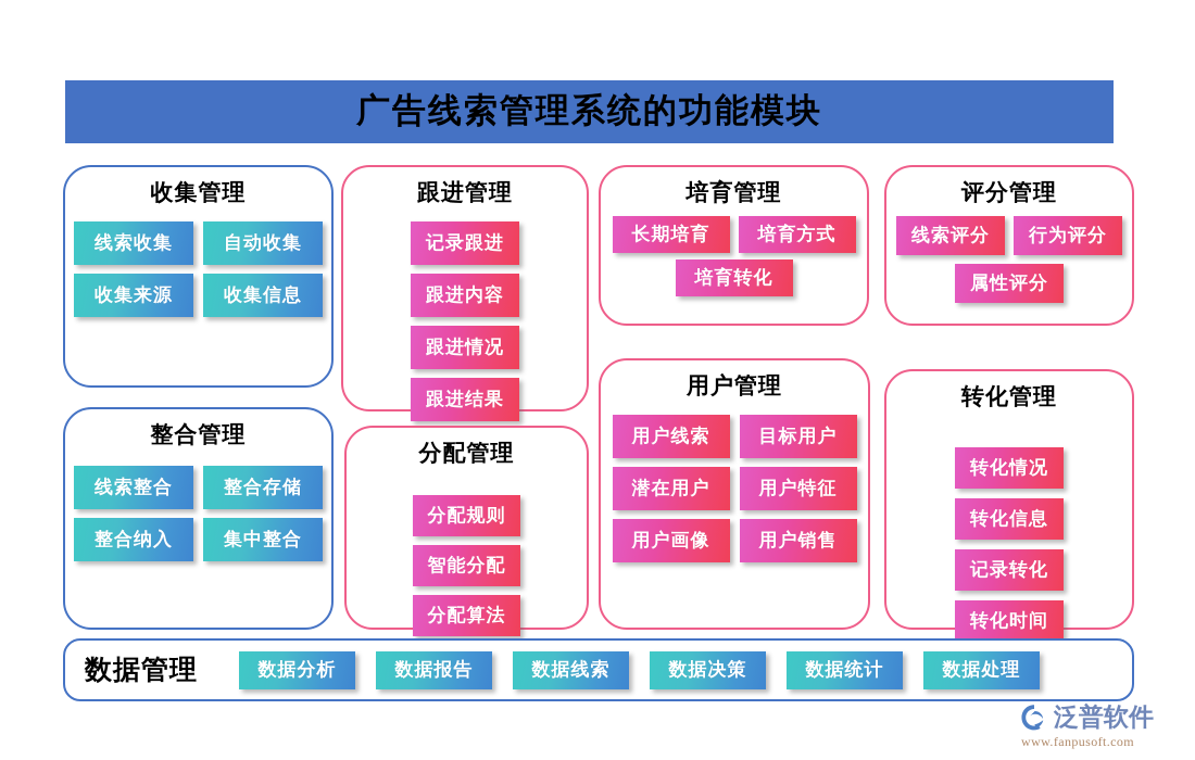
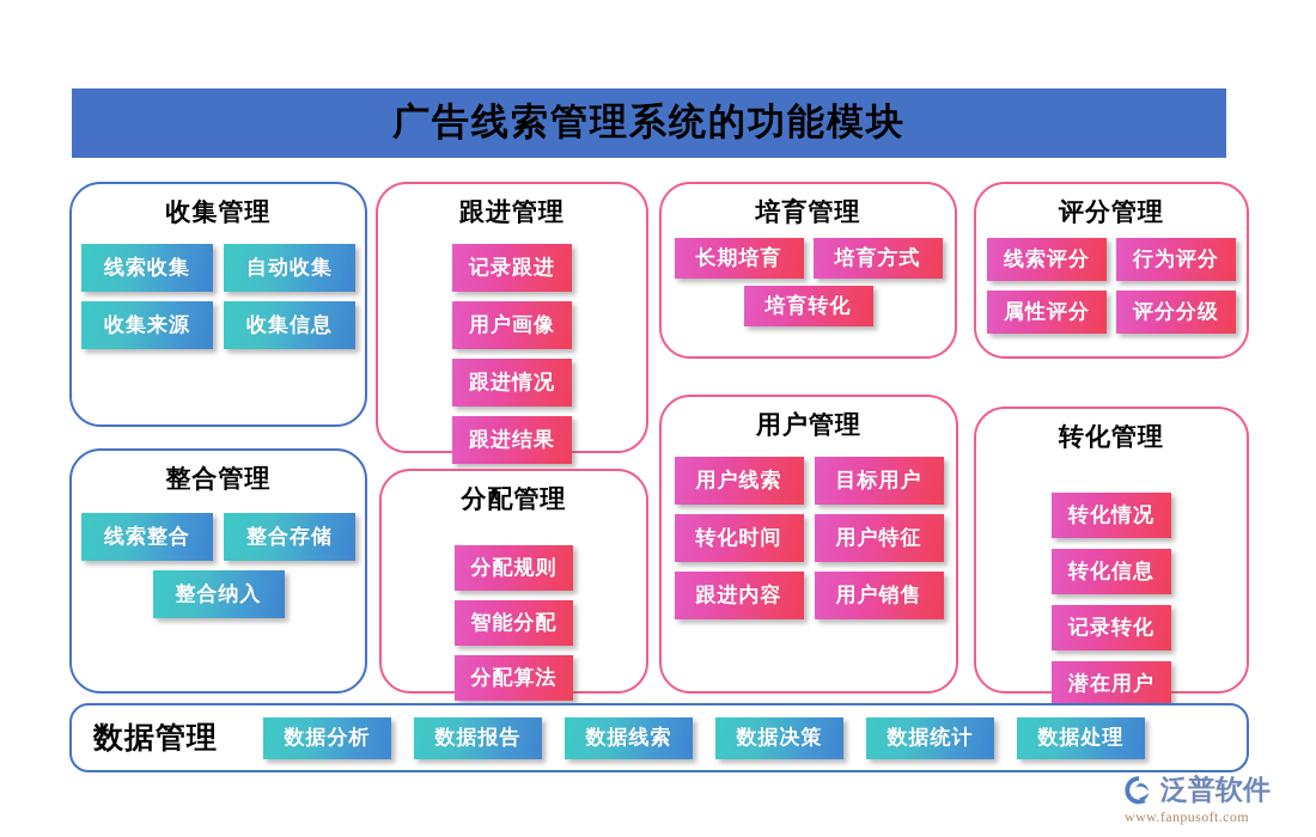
  广告线索管理系统的功能模块
  收集管理
  线索收集
  自动收集
  收集来源
  收集信息
  跟进管理
  记录跟进
- 跟进内容
+ 用户画像
  跟进情况
  跟进结果
  培育管理
  长期培育
  培育方式
  培育转化
  评分管理
  线索评分
  行为评分
  属性评分
+ 评分分级
  整合管理
  线索整合
  整合存储
  整合纳入
- 集中整合
  分配管理
  分配规则
  智能分配
  分配算法
  用户管理
  用户线索
  目标用户
- 潜在用户
+ 转化时间
  用户特征
- 用户画像
+ 跟进内容
  用户销售
  转化管理
  转化情况
  转化信息
  记录转化
- 转化时间
+ 潜在用户
  数据管理
  数据分析
  数据报告
  数据线索
  数据决策
  数据统计
  数据处理
  泛普软件
  www.fanpusoft.com
